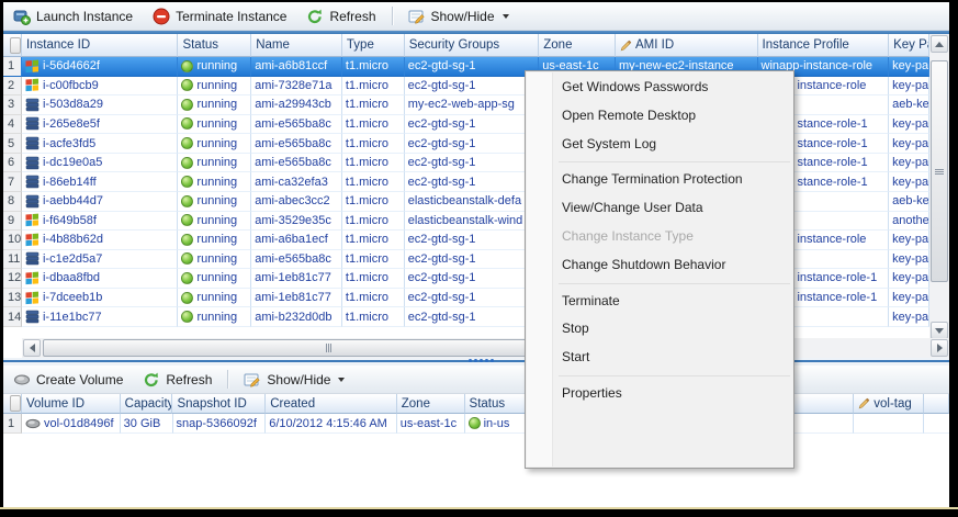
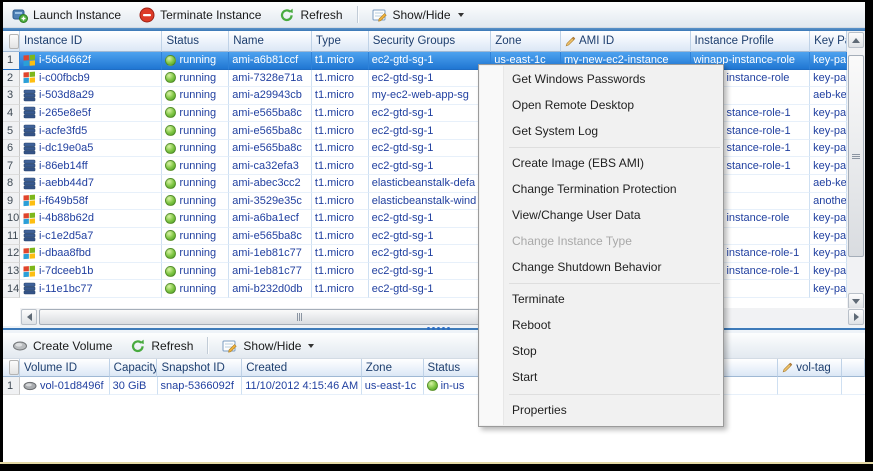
  Launch Instance
  Terminate Instance
  Refresh
  Show/Hide
  Instance ID
  Status
  Name
  Type
  Security Groups
  Zone
  AMI ID
  Instance Profile
  1
  i-56d4662f
  running
  ami-a6b81ccf
  t1.micro
  ec2-gtd-sg-1
  us-east-1c
  my-new-ec2-instance
  winapp-instance-role
  key-pa
  2
  i-c00fbcb9
  running
  ami-7328e71a
  t1.micro
  ec2-gtd-sg-1
  instance-role
  key-pa
  3
  i-503d8a29
  running
  ami-a29943cb
  t1.micro
  my-ec2-web-app-sg
  aeb-ke
  4
  i-265e8e5f
  running
  ami-e565ba8c
  t1.micro
  ec2-gtd-sg-1
  stance-role-1
  key-pa
  5
  i-acfe3fd5
  running
  ami-e565ba8c
  t1.micro
  ec2-gtd-sg-1
  stance-role-1
  key-pa
  6
  i-dc19e0a5
  running
  ami-e565ba8c
  t1.micro
  ec2-gtd-sg-1
  stance-role-1
  key-pa
  7
  i-86eb14ff
  running
  ami-ca32efa3
  t1.micro
  ec2-gtd-sg-1
  stance-role-1
  key-pa
  8
  i-aebb44d7
  running
  ami-abec3cc2
  t1.micro
  elasticbeanstalk-defa
  aeb-ke
  9
  i-f649b58f
  running
  ami-3529e35c
  t1.micro
  elasticbeanstalk-wind
  anothe
  10
  i-4b88b62d
  running
  ami-a6ba1ecf
  t1.micro
  ec2-gtd-sg-1
  instance-role
  key-pa
  11
  i-c1e2d5a7
  running
  ami-e565ba8c
  t1.micro
  ec2-gtd-sg-1
  key-pa
  12
  i-dbaa8fbd
  running
  ami-1eb81c77
  t1.micro
  ec2-gtd-sg-1
  instance-role-1
  key-pa
  13
  i-7dceeb1b
  running
  ami-1eb81c77
  t1.micro
  ec2-gtd-sg-1
  instance-role-1
  key-pa
  14
  i-11e1bc77
  running
  ami-b232d0db
  t1.micro
  ec2-gtd-sg-1
  key-pa
  Create Volume
  Refresh
  Show/Hide
  Volume ID
  Capacity
  Snapshot ID
  Created
  Zone
  Status
  vol-tag
  1
  vol-01d8496f
  30 GiB
  snap-5366092f
- 6/10/2012 4:15:46 AM
+ 11/10/2012 4:15:46 AM
  us-east-1c
  in-us
  Get Windows Passwords
  Open Remote Desktop
  Get System Log
+ Create Image (EBS AMI)
  Change Termination Protection
  View/Change User Data
  Change Instance Type
  Change Shutdown Behavior
  Terminate
+ Reboot
  Stop
  Start
  Properties
